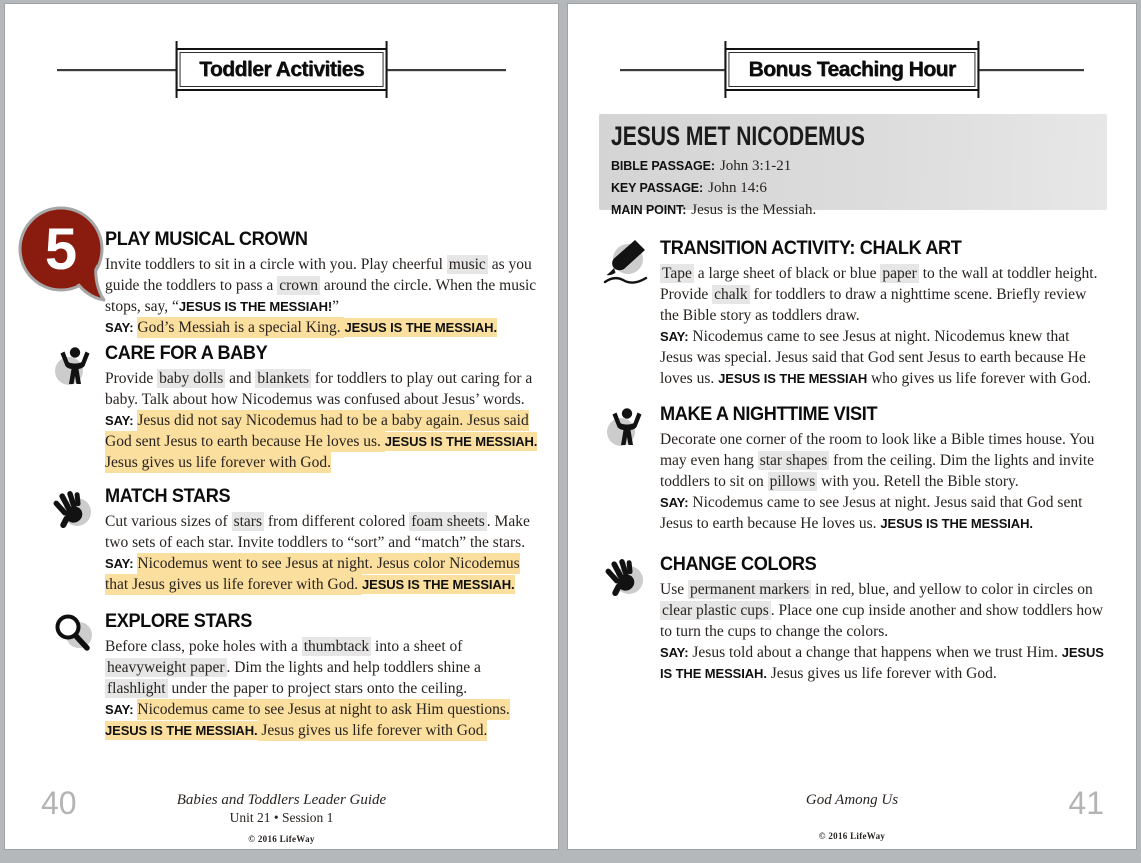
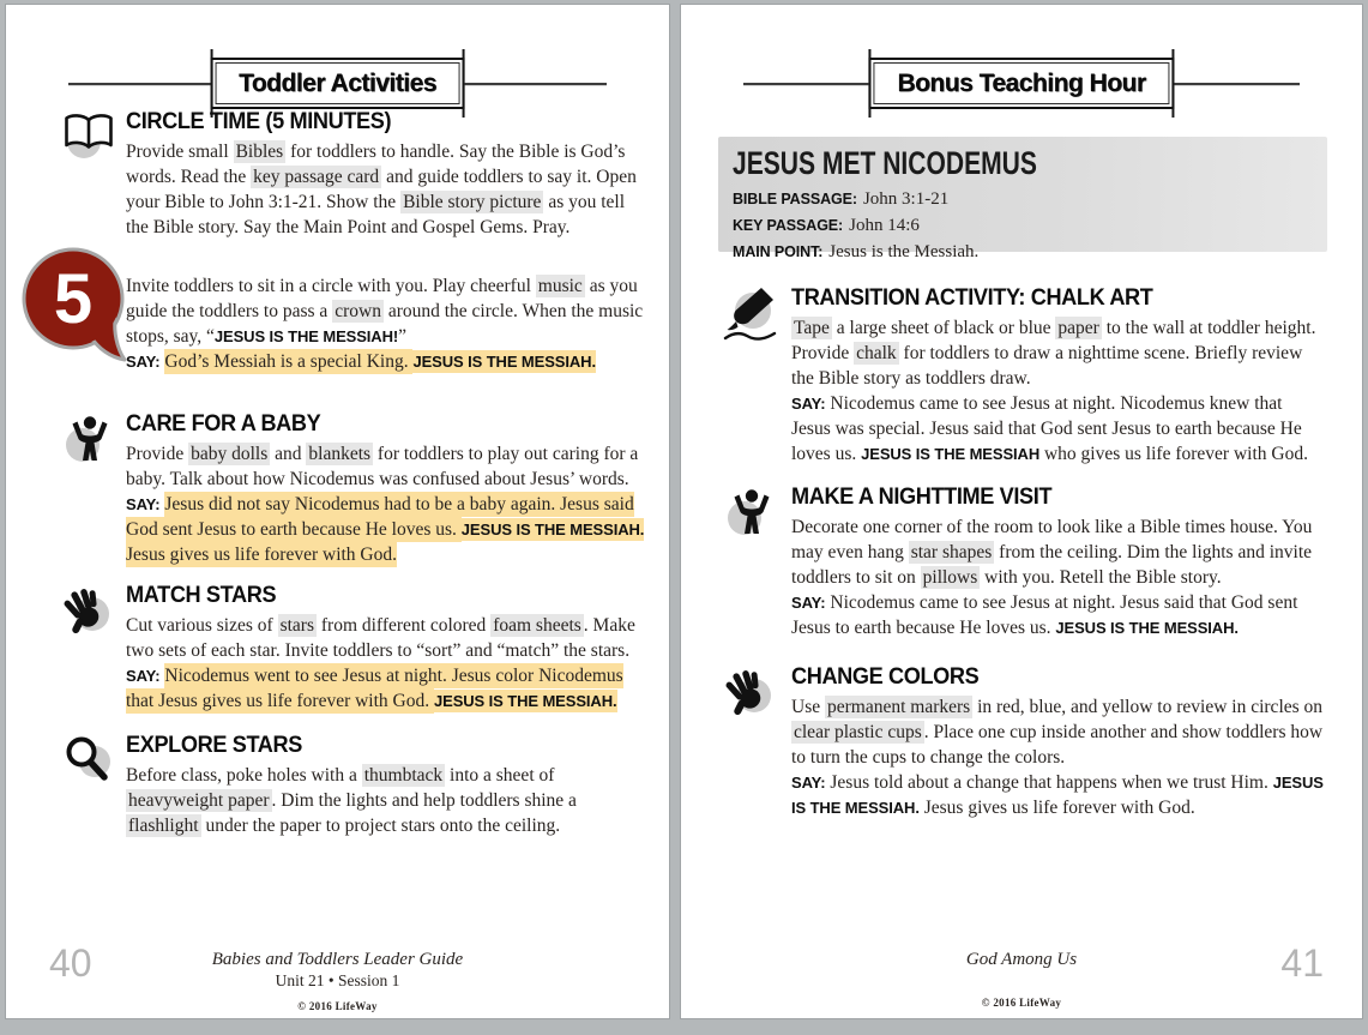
  Toddler Activities
+ CIRCLE TIME (5 MINUTES)
+ Provide small Bibles for toddlers to handle. Say the Bible is God’s words. Read the key passage card and guide toddlers to say it. Open your Bible to John 3:1-21. Show the Bible story picture as you tell the Bible story. Say the Main Point and Gospel Gems. Pray.
  5
- PLAY MUSICAL CROWN
  Invite toddlers to sit in a circle with you. Play cheerful music as you guide the toddlers to pass a crown around the circle. When the music stops, say, “JESUS IS THE MESSIAH!”
  SAY: God’s Messiah is a special King. JESUS IS THE MESSIAH.
  CARE FOR A BABY
  Provide baby dolls and blankets for toddlers to play out caring for a baby. Talk about how Nicodemus was confused about Jesus’ words.
  SAY: Jesus did not say Nicodemus had to be a baby again. Jesus said God sent Jesus to earth because He loves us. JESUS IS THE MESSIAH. Jesus gives us life forever with God.
  MATCH STARS
  Cut various sizes of stars from different colored foam sheets. Make two sets of each star. Invite toddlers to “sort” and “match” the stars.
  SAY: Nicodemus went to see Jesus at night. Jesus color Nicodemus that Jesus gives us life forever with God. JESUS IS THE MESSIAH.
  EXPLORE STARS
  Before class, poke holes with a thumbtack into a sheet of heavyweight paper. Dim the lights and help toddlers shine a flashlight under the paper to project stars onto the ceiling.
- SAY: Nicodemus came to see Jesus at night to ask Him questions. JESUS IS THE MESSIAH. Jesus gives us life forever with God.
  40
  Babies and Toddlers Leader Guide
  Unit 21 • Session 1
  © 2016 LifeWay
  Bonus Teaching Hour
  JESUS MET NICODEMUS
  BIBLE PASSAGE: John 3:1-21
  KEY PASSAGE: John 14:6
  MAIN POINT: Jesus is the Messiah.
  TRANSITION ACTIVITY: CHALK ART
  Tape a large sheet of black or blue paper to the wall at toddler height. Provide chalk for toddlers to draw a nighttime scene. Briefly review the Bible story as toddlers draw.
  SAY: Nicodemus came to see Jesus at night. Nicodemus knew that Jesus was special. Jesus said that God sent Jesus to earth because He loves us. JESUS IS THE MESSIAH who gives us life forever with God.
  MAKE A NIGHTTIME VISIT
  Decorate one corner of the room to look like a Bible times house. You may even hang star shapes from the ceiling. Dim the lights and invite toddlers to sit on pillows with you. Retell the Bible story.
  SAY: Nicodemus came to see Jesus at night. Jesus said that God sent Jesus to earth because He loves us. JESUS IS THE MESSIAH.
  CHANGE COLORS
- Use permanent markers in red, blue, and yellow to color in circles on clear plastic cups. Place one cup inside another and show toddlers how to turn the cups to change the colors.
+ Use permanent markers in red, blue, and yellow to review in circles on clear plastic cups. Place one cup inside another and show toddlers how to turn the cups to change the colors.
  SAY: Jesus told about a change that happens when we trust Him. JESUS IS THE MESSIAH. Jesus gives us life forever with God.
  41
  God Among Us
  © 2016 LifeWay
